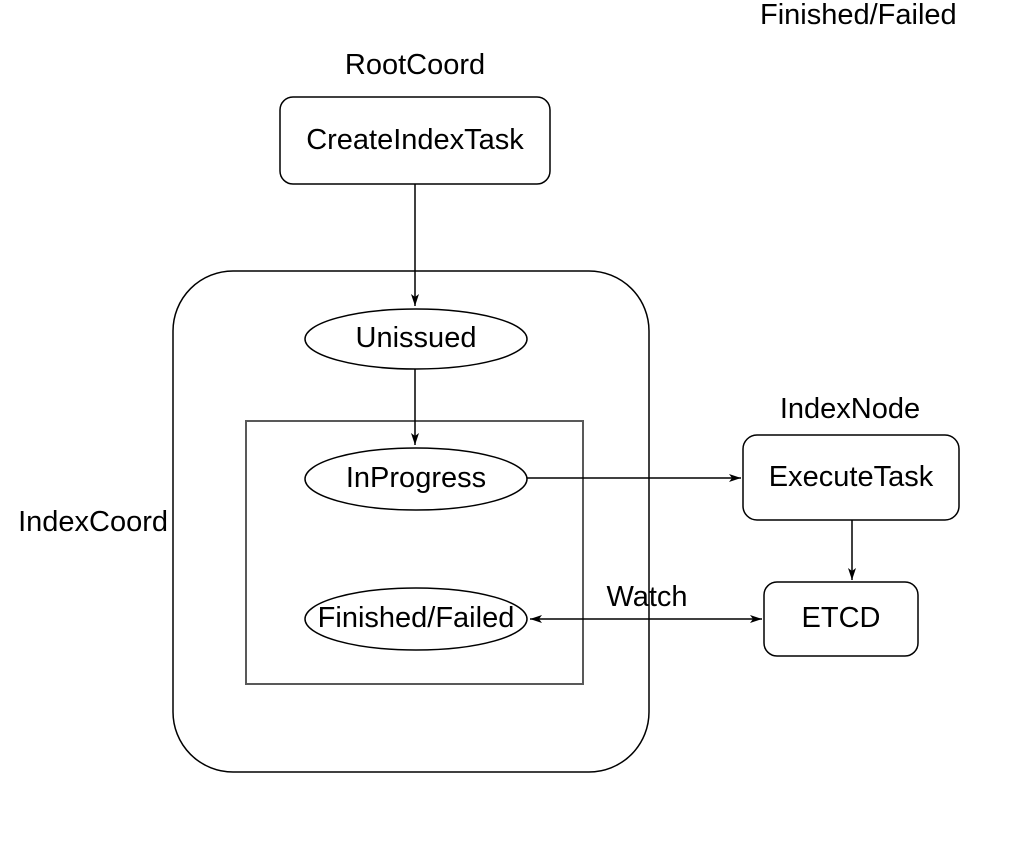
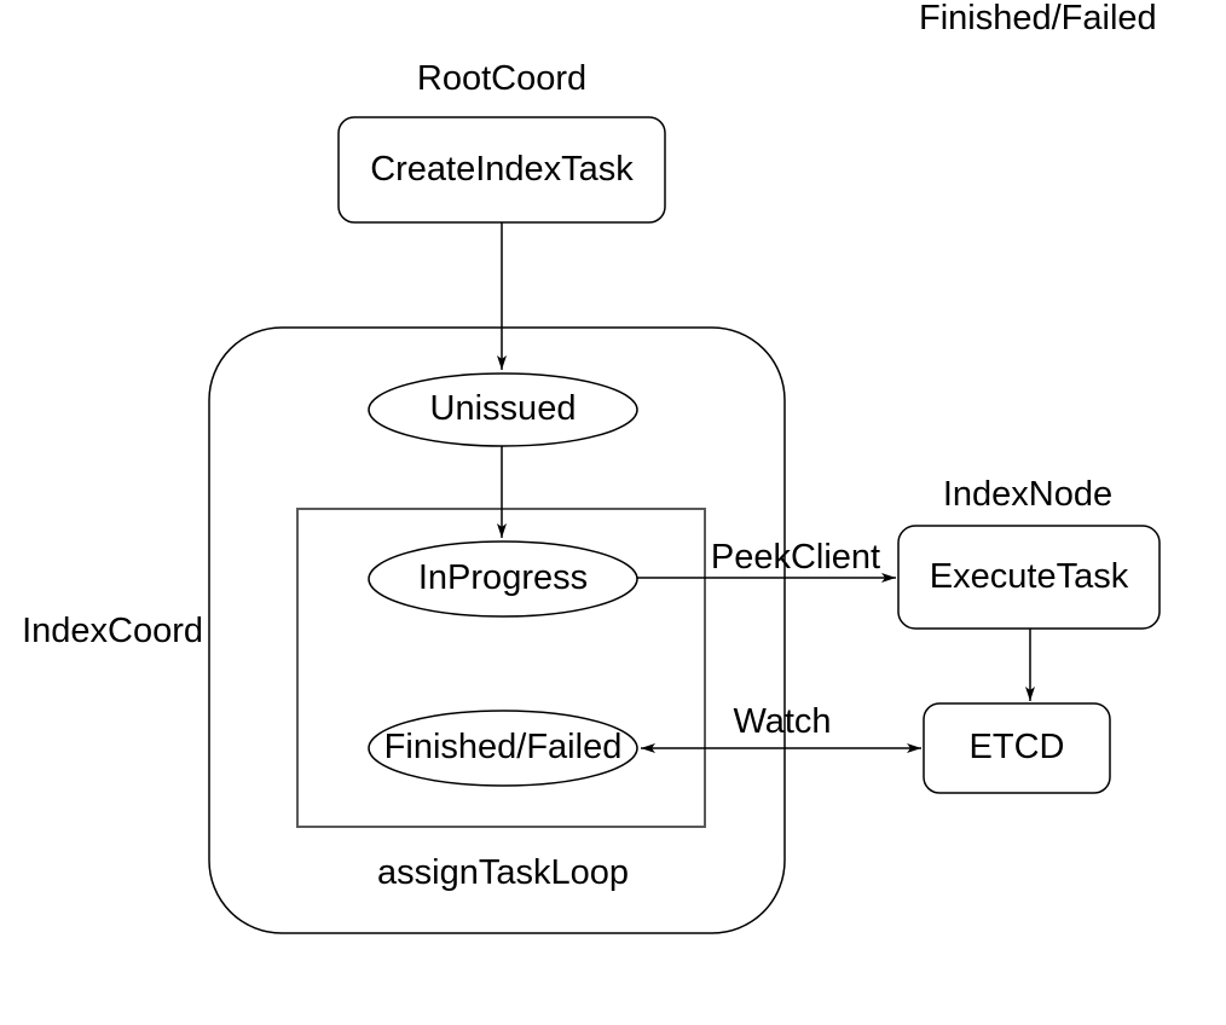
  RootCoord
  CreateIndexTask
  IndexCoord
  Unissued
  InProgress
  Finished/Failed
+ assignTaskLoop
+ PeekClient
  IndexNode
  ExecuteTask
  Finished/Failed
  Watch
  ETCD
